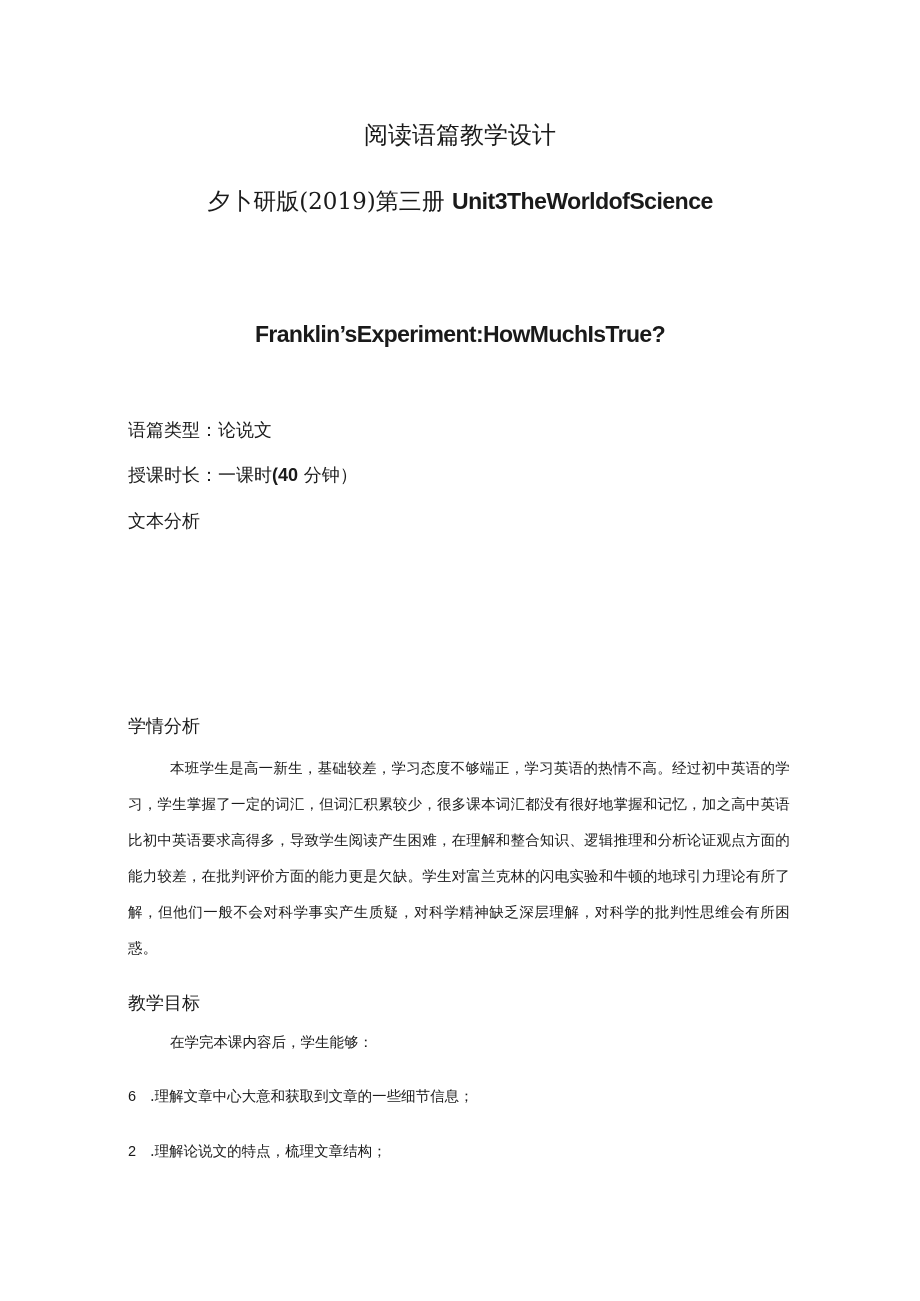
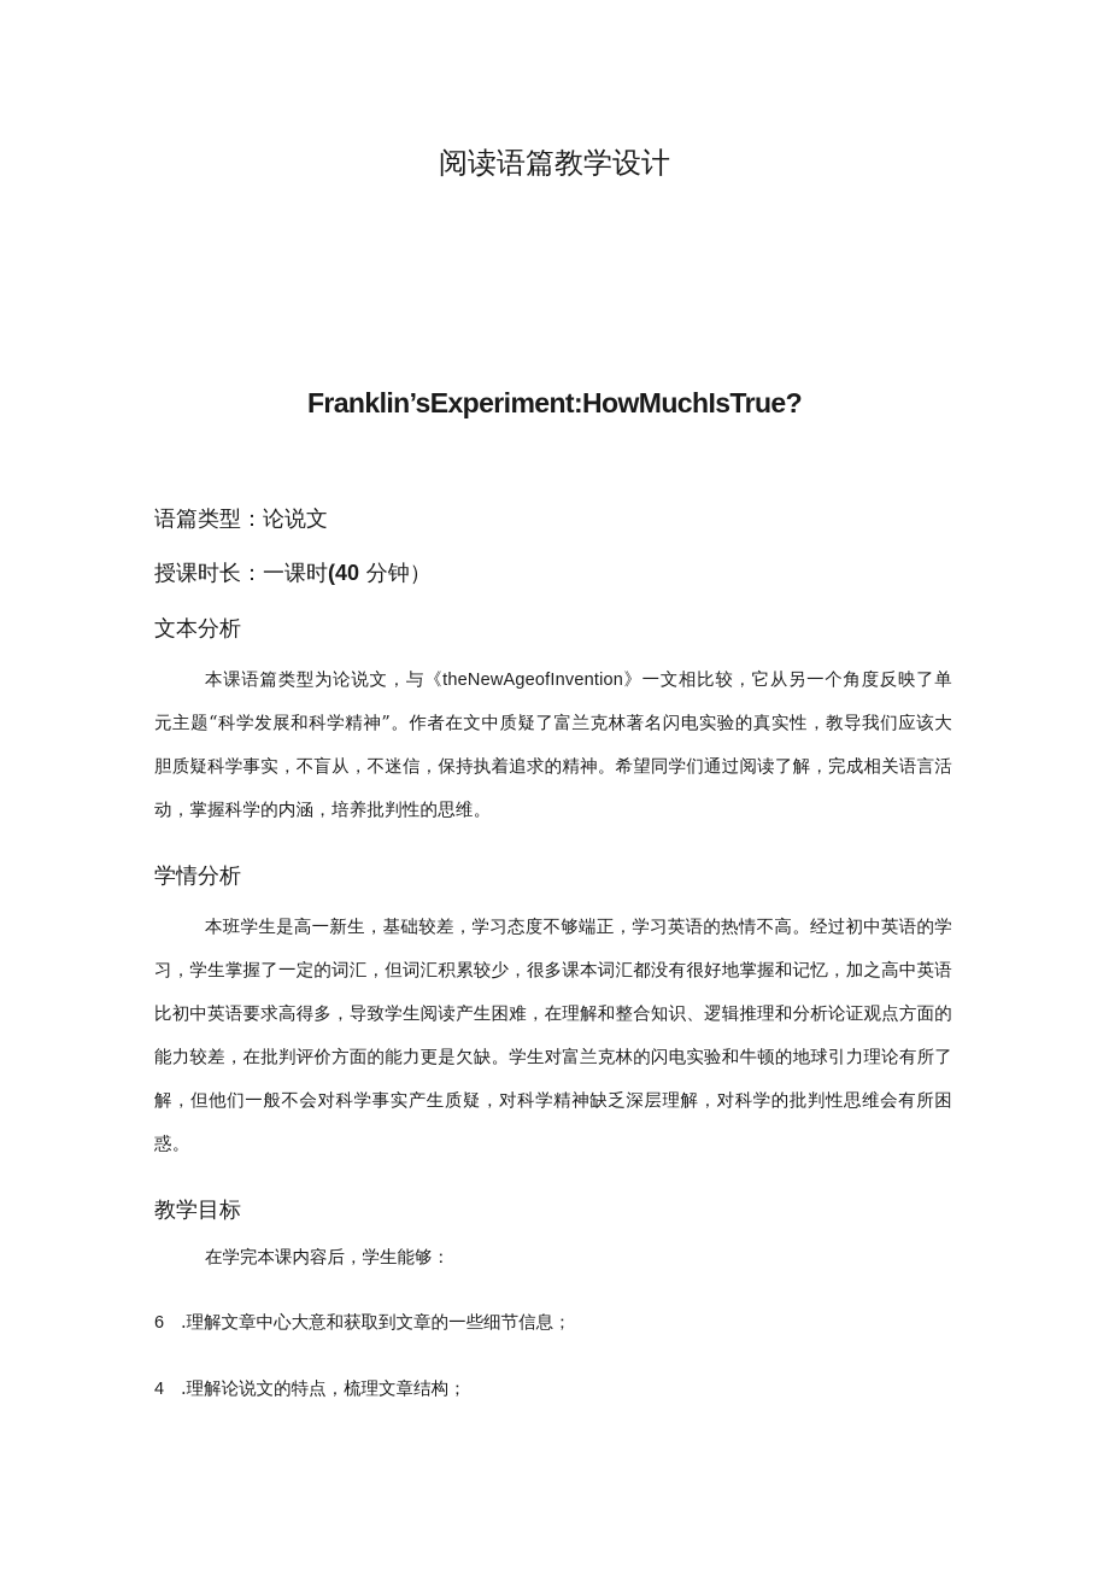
  阅读语篇教学设计
- 夕卜研版(2019)第三册 Unit3TheWorldofScience
  Franklin’sExperiment:HowMuchIsTrue?
  语篇类型：论说文
  授课时长：一课时(40 分钟）
  文本分析
+ 本课语篇类型为论说文，与《theNewAgeofInvention》一文相比较，它从另一个角度反映了单元主题“科学发展和科学精神”。作者在文中质疑了富兰克林著名闪电实验的真实性，教导我们应该大胆质疑科学事实，不盲从，不迷信，保持执着追求的精神。希望同学们通过阅读了解，完成相关语言活动，掌握科学的内涵，培养批判性的思维。
  学情分析
  本班学生是高一新生，基础较差，学习态度不够端正，学习英语的热情不高。经过初中英语的学习，学生掌握了一定的词汇，但词汇积累较少，很多课本词汇都没有很好地掌握和记忆，加之高中英语比初中英语要求高得多，导致学生阅读产生困难，在理解和整合知识、逻辑推理和分析论证观点方面的能力较差，在批判评价方面的能力更是欠缺。学生对富兰克林的闪电实验和牛顿的地球引力理论有所了解，但他们一般不会对科学事实产生质疑，对科学精神缺乏深层理解，对科学的批判性思维会有所困惑。
  教学目标
  在学完本课内容后，学生能够：
  6 .理解文章中心大意和获取到文章的一些细节信息；
- 2 .理解论说文的特点，梳理文章结构；
+ 4 .理解论说文的特点，梳理文章结构；
